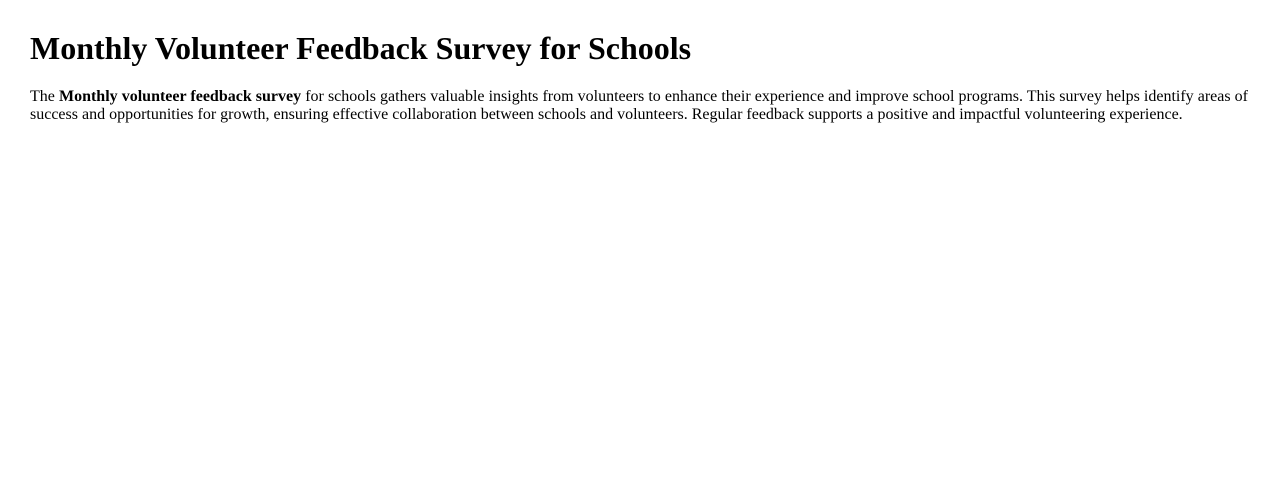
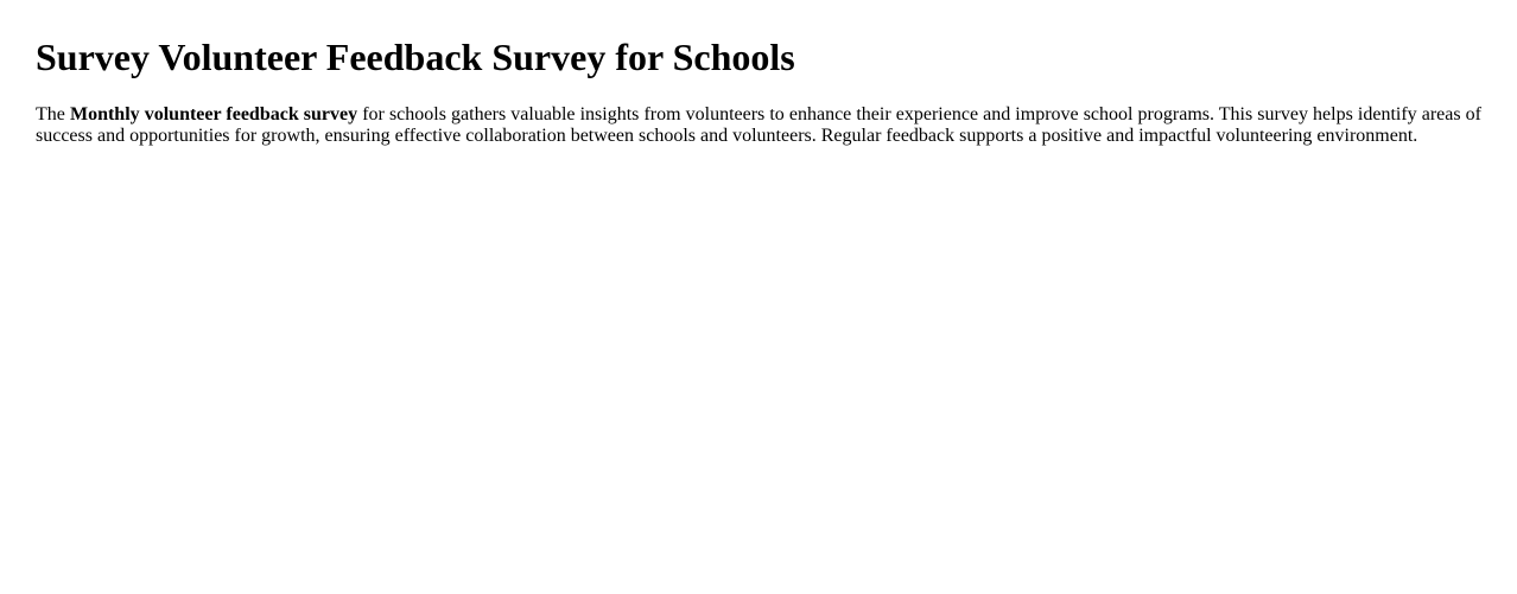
- Monthly Volunteer Feedback Survey for Schools
+ Survey Volunteer Feedback Survey for Schools
- The Monthly volunteer feedback survey for schools gathers valuable insights from volunteers to enhance their experience and improve school programs. This survey helps identify areas of success and opportunities for growth, ensuring effective collaboration between schools and volunteers. Regular feedback supports a positive and impactful volunteering experience.
+ The Monthly volunteer feedback survey for schools gathers valuable insights from volunteers to enhance their experience and improve school programs. This survey helps identify areas of success and opportunities for growth, ensuring effective collaboration between schools and volunteers. Regular feedback supports a positive and impactful volunteering environment.
